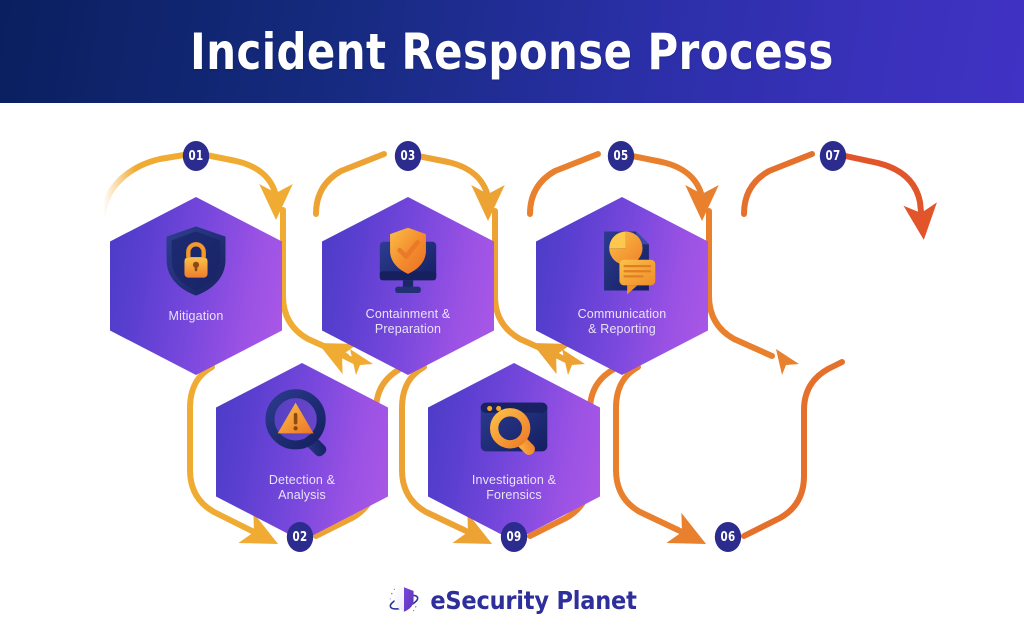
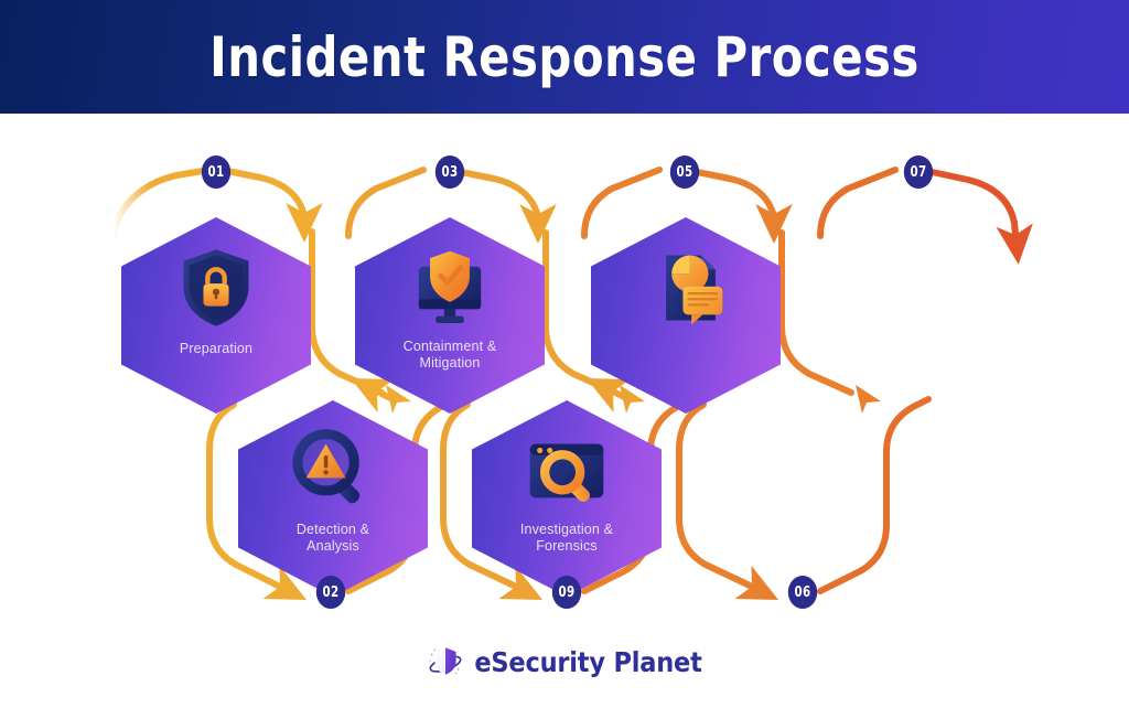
  Incident Response Process
- Mitigation
+ Preparation
  Containment &
- Preparation
+ Mitigation
- Communication
- & Reporting
  Detection &
  Analysis
  Investigation &
  Forensics
  01
  02
  03
  09
  05
  06
  07
  eSecurity Planet
